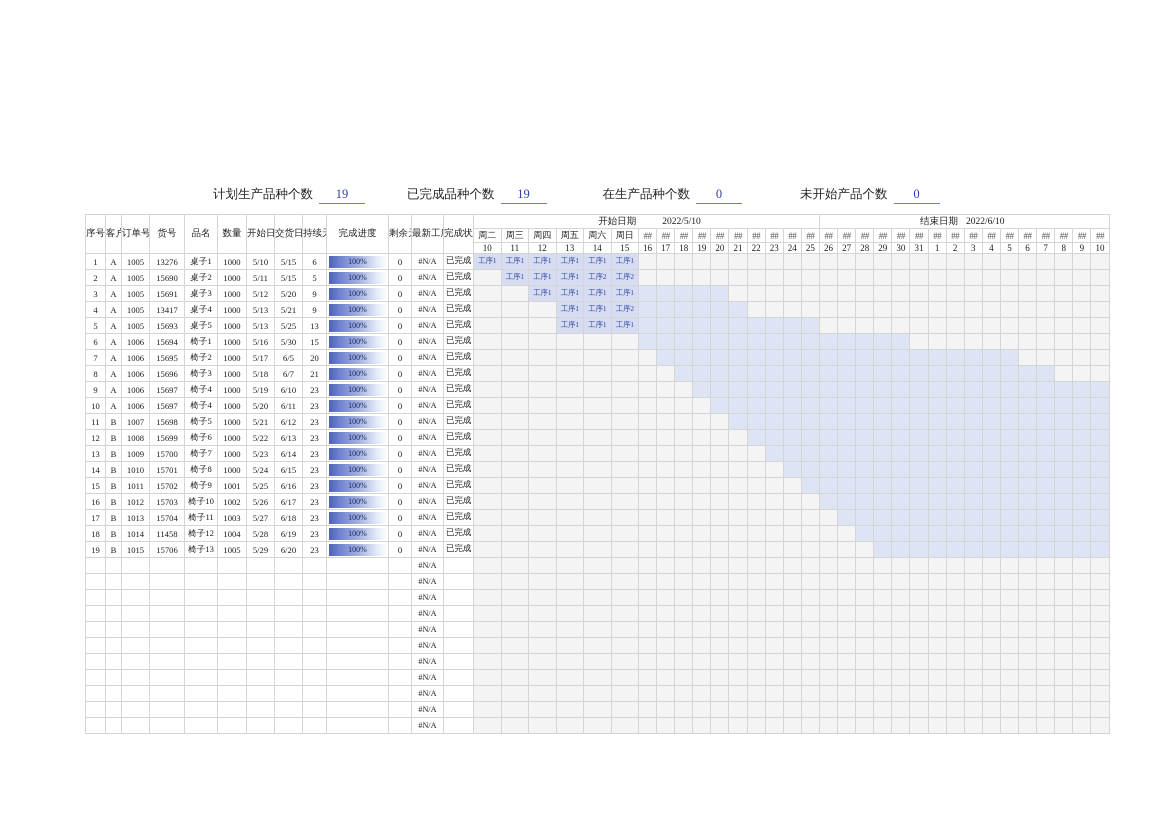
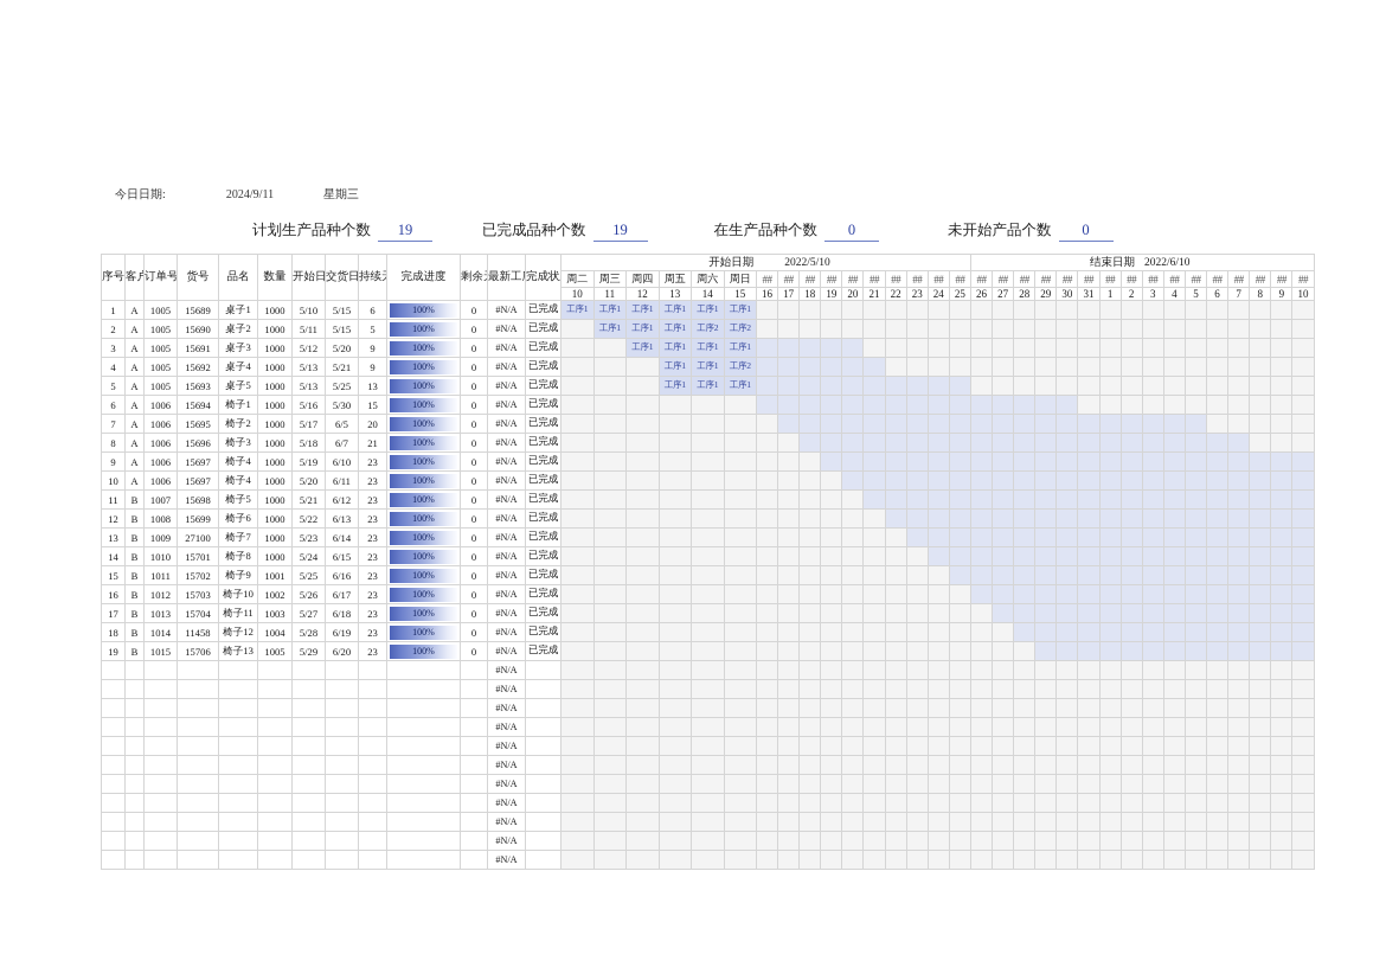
+ 今日日期:
+ 2024/9/11
+ 星期三
  计划生产品种个数
  19
  已完成品种个数
  19
  在生产品种个数
  0
  未开始产品个数
  0
  序号	客户	订单号	货号	品名	数量	开始日	交货日	持续	完成进度	剩余	最新工	完成状	开始日期 2022/5/10	结束日期 2022/6/10
  周二	周三	周四	周五	周六	周日	##	##	##	##	##	##	##	##	##	##	##	##	##	##	##	##	##	##	##	##	##	##	##	##	##	##
  10	11	12	13	14	15	16	17	18	19	20	21	22	23	24	25	26	27	28	29	30	31	1	2	3	4	5	6	7	8	9	10
- 1	A	1005	13276	桌子1	1000	5/10	5/15	6	100%	0	#N/A	已完成	工序1	工序1	工序1	工序1	工序1	工序1
+ 1	A	1005	15689	桌子1	1000	5/10	5/15	6	100%	0	#N/A	已完成	工序1	工序1	工序1	工序1	工序1	工序1
  2	A	1005	15690	桌子2	1000	5/11	5/15	5	100%	0	#N/A	已完成		工序1	工序1	工序1	工序2	工序2
  3	A	1005	15691	桌子3	1000	5/12	5/20	9	100%	0	#N/A	已完成			工序1	工序1	工序1	工序1
- 4	A	1005	13417	桌子4	1000	5/13	5/21	9	100%	0	#N/A	已完成				工序1	工序1	工序2
+ 4	A	1005	15692	桌子4	1000	5/13	5/21	9	100%	0	#N/A	已完成				工序1	工序1	工序2
  5	A	1005	15693	桌子5	1000	5/13	5/25	13	100%	0	#N/A	已完成				工序1	工序1	工序1
  6	A	1006	15694	椅子1	1000	5/16	5/30	15	100%	0	#N/A	已完成
  7	A	1006	15695	椅子2	1000	5/17	6/5	20	100%	0	#N/A	已完成
  8	A	1006	15696	椅子3	1000	5/18	6/7	21	100%	0	#N/A	已完成
  9	A	1006	15697	椅子4	1000	5/19	6/10	23	100%	0	#N/A	已完成
  10	A	1006	15697	椅子4	1000	5/20	6/11	23	100%	0	#N/A	已完成
  11	B	1007	15698	椅子5	1000	5/21	6/12	23	100%	0	#N/A	已完成
  12	B	1008	15699	椅子6	1000	5/22	6/13	23	100%	0	#N/A	已完成
- 13	B	1009	15700	椅子7	1000	5/23	6/14	23	100%	0	#N/A	已完成
+ 13	B	1009	27100	椅子7	1000	5/23	6/14	23	100%	0	#N/A	已完成
  14	B	1010	15701	椅子8	1000	5/24	6/15	23	100%	0	#N/A	已完成
  15	B	1011	15702	椅子9	1001	5/25	6/16	23	100%	0	#N/A	已完成
  16	B	1012	15703	椅子10	1002	5/26	6/17	23	100%	0	#N/A	已完成
  17	B	1013	15704	椅子11	1003	5/27	6/18	23	100%	0	#N/A	已完成
  18	B	1014	11458	椅子12	1004	5/28	6/19	23	100%	0	#N/A	已完成
  19	B	1015	15706	椅子13	1005	5/29	6/20	23	100%	0	#N/A	已完成
  											#N/A
  											#N/A
  											#N/A
  											#N/A
  											#N/A
  											#N/A
  											#N/A
  											#N/A
  											#N/A
  											#N/A
  											#N/A
